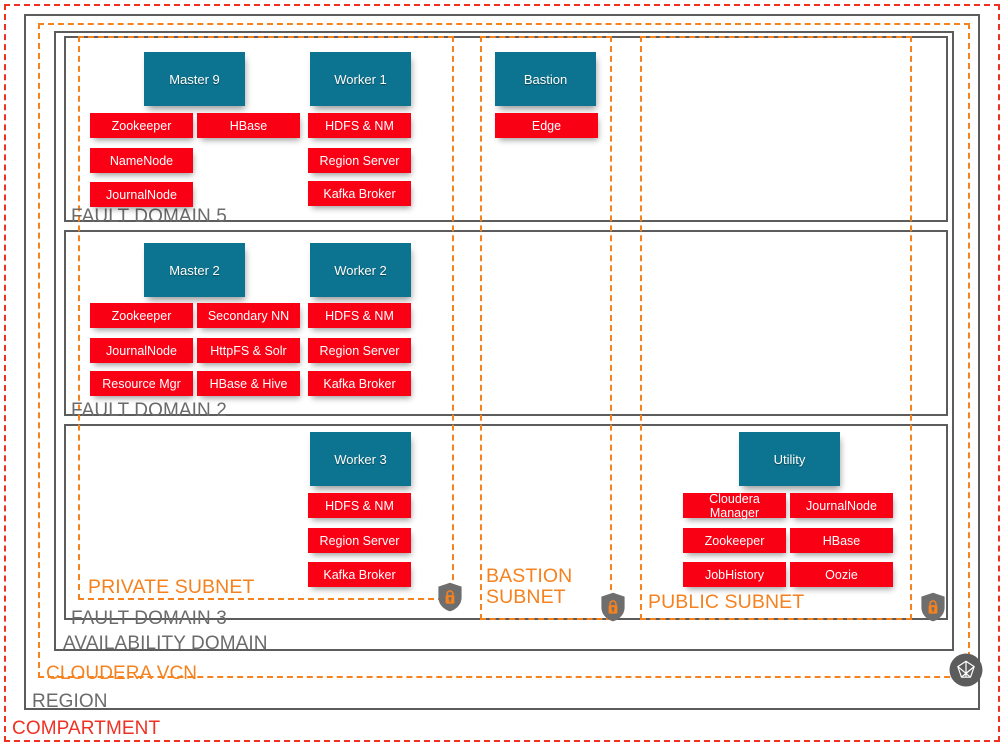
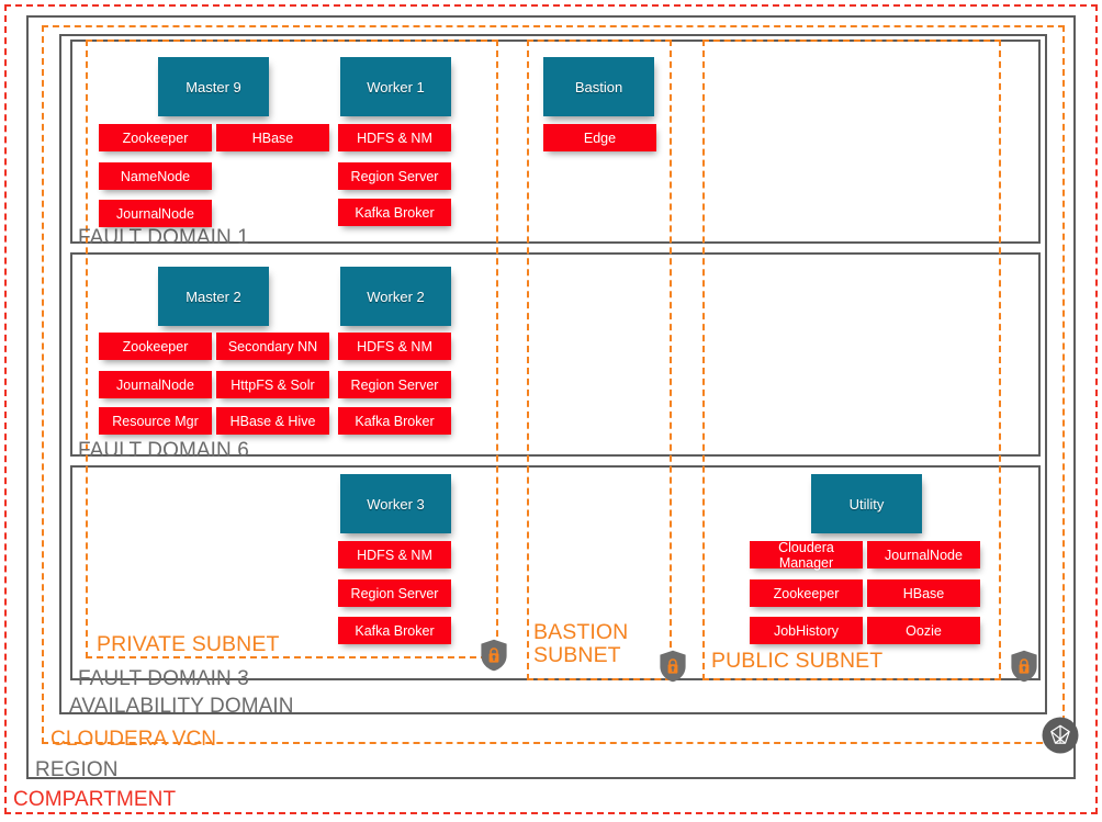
- FAULT DOMAIN 5
+ FAULT DOMAIN 1
- FAULT DOMAIN 2
+ FAULT DOMAIN 6
  FAULT DOMAIN 3
  PRIVATE SUBNET
  BASTION
  SUBNET
  PUBLIC SUBNET
  AVAILABILITY DOMAIN
  CLOUDERA VCN
  REGION
  COMPARTMENT
  Master 9
  Zookeeper
  HBase
  NameNode
  JournalNode
  Worker 1
  HDFS & NM
  Region Server
  Kafka Broker
  Bastion
  Edge
  Master 2
  Zookeeper
  Secondary NN
  JournalNode
  HttpFS & Solr
  Resource Mgr
  HBase & Hive
  Worker 2
  HDFS & NM
  Region Server
  Kafka Broker
  Worker 3
  HDFS & NM
  Region Server
  Kafka Broker
  Utility
  Cloudera Manager
  JournalNode
  Zookeeper
  HBase
  JobHistory
  Oozie
